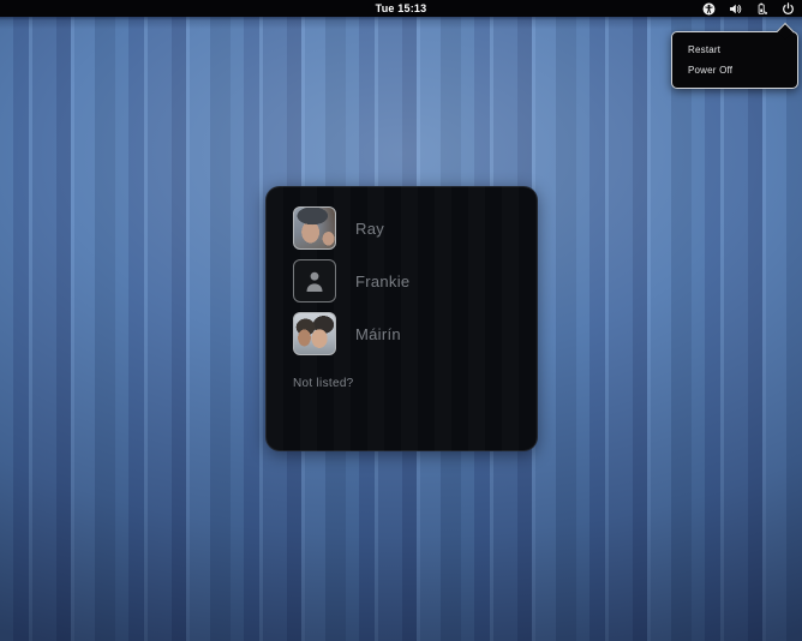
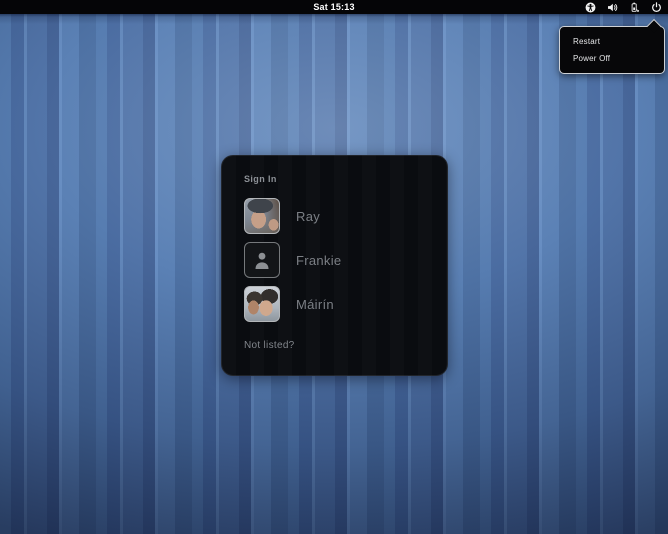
- Tue 15:13
+ Sat 15:13
  Restart
  Power Off
+ Sign In
  Ray
  Frankie
  Máirín
  Not listed?
